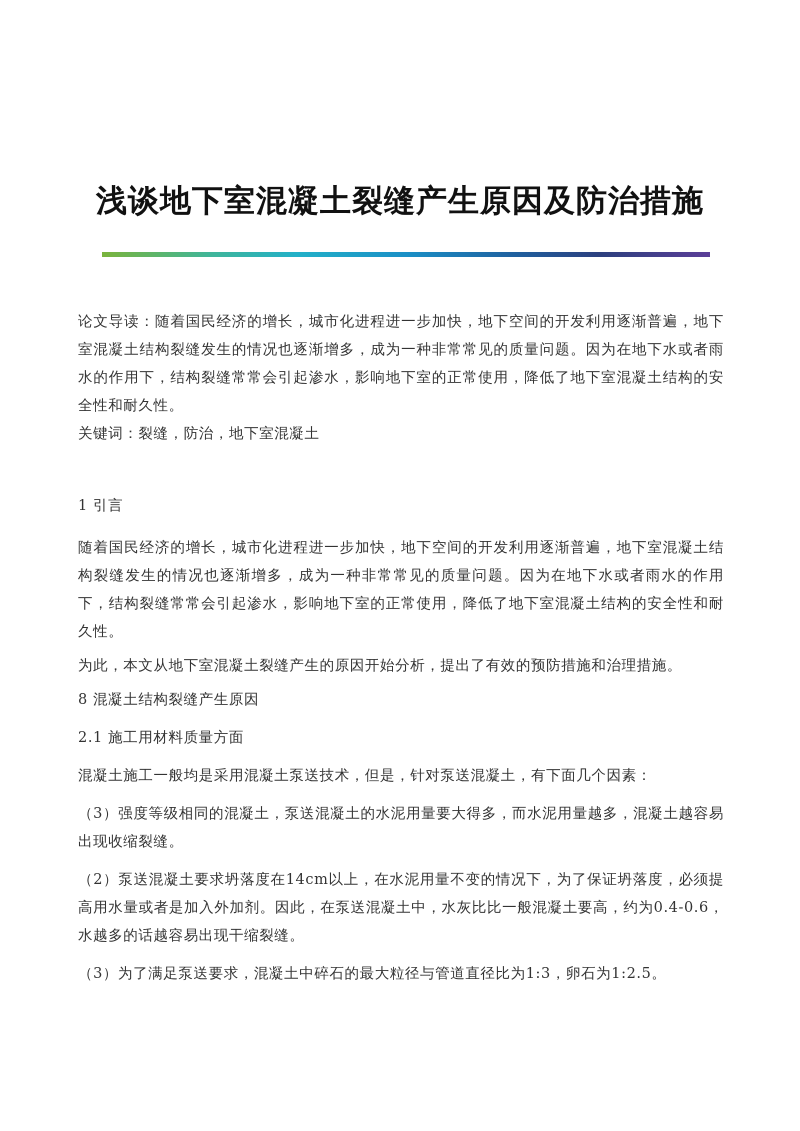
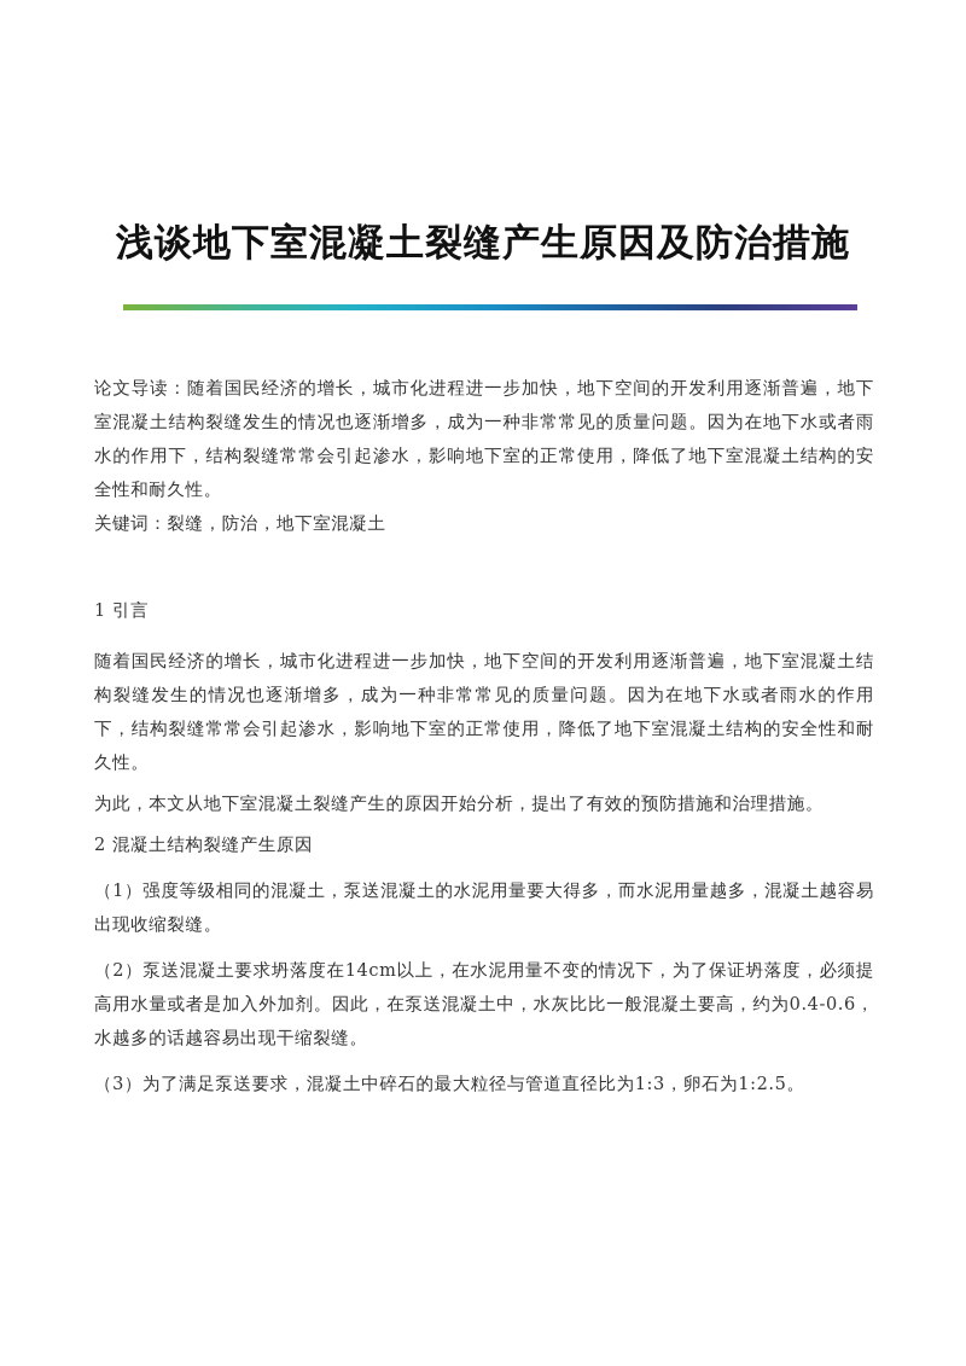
  浅谈地下室混凝土裂缝产生原因及防治措施
  论文导读：随着国民经济的增长，城市化进程进一步加快，地下空间的开发利用逐渐普遍，地下室混凝土结构裂缝发生的情况也逐渐增多，成为一种非常常见的质量问题。因为在地下水或者雨水的作用下，结构裂缝常常会引起渗水，影响地下室的正常使用，降低了地下室混凝土结构的安全性和耐久性。
  关键词：裂缝，防治，地下室混凝土
  1 引言
  随着国民经济的增长，城市化进程进一步加快，地下空间的开发利用逐渐普遍，地下室混凝土结构裂缝发生的情况也逐渐增多，成为一种非常常见的质量问题。因为在地下水或者雨水的作用下，结构裂缝常常会引起渗水，影响地下室的正常使用，降低了地下室混凝土结构的安全性和耐久性。
  为此，本文从地下室混凝土裂缝产生的原因开始分析，提出了有效的预防措施和治理措施。
- 8 混凝土结构裂缝产生原因
+ 2 混凝土结构裂缝产生原因
- 2.1 施工用材料质量方面
- 混凝土施工一般均是采用混凝土泵送技术，但是，针对泵送混凝土，有下面几个因素：
- （3）强度等级相同的混凝土，泵送混凝土的水泥用量要大得多，而水泥用量越多，混凝土越容易出现收缩裂缝。
+ （1）强度等级相同的混凝土，泵送混凝土的水泥用量要大得多，而水泥用量越多，混凝土越容易出现收缩裂缝。
  （2）泵送混凝土要求坍落度在14cm以上，在水泥用量不变的情况下，为了保证坍落度，必须提高用水量或者是加入外加剂。因此，在泵送混凝土中，水灰比比一般混凝土要高，约为0.4-0.6，水越多的话越容易出现干缩裂缝。
  （3）为了满足泵送要求，混凝土中碎石的最大粒径与管道直径比为1:3，卵石为1:2.5。
